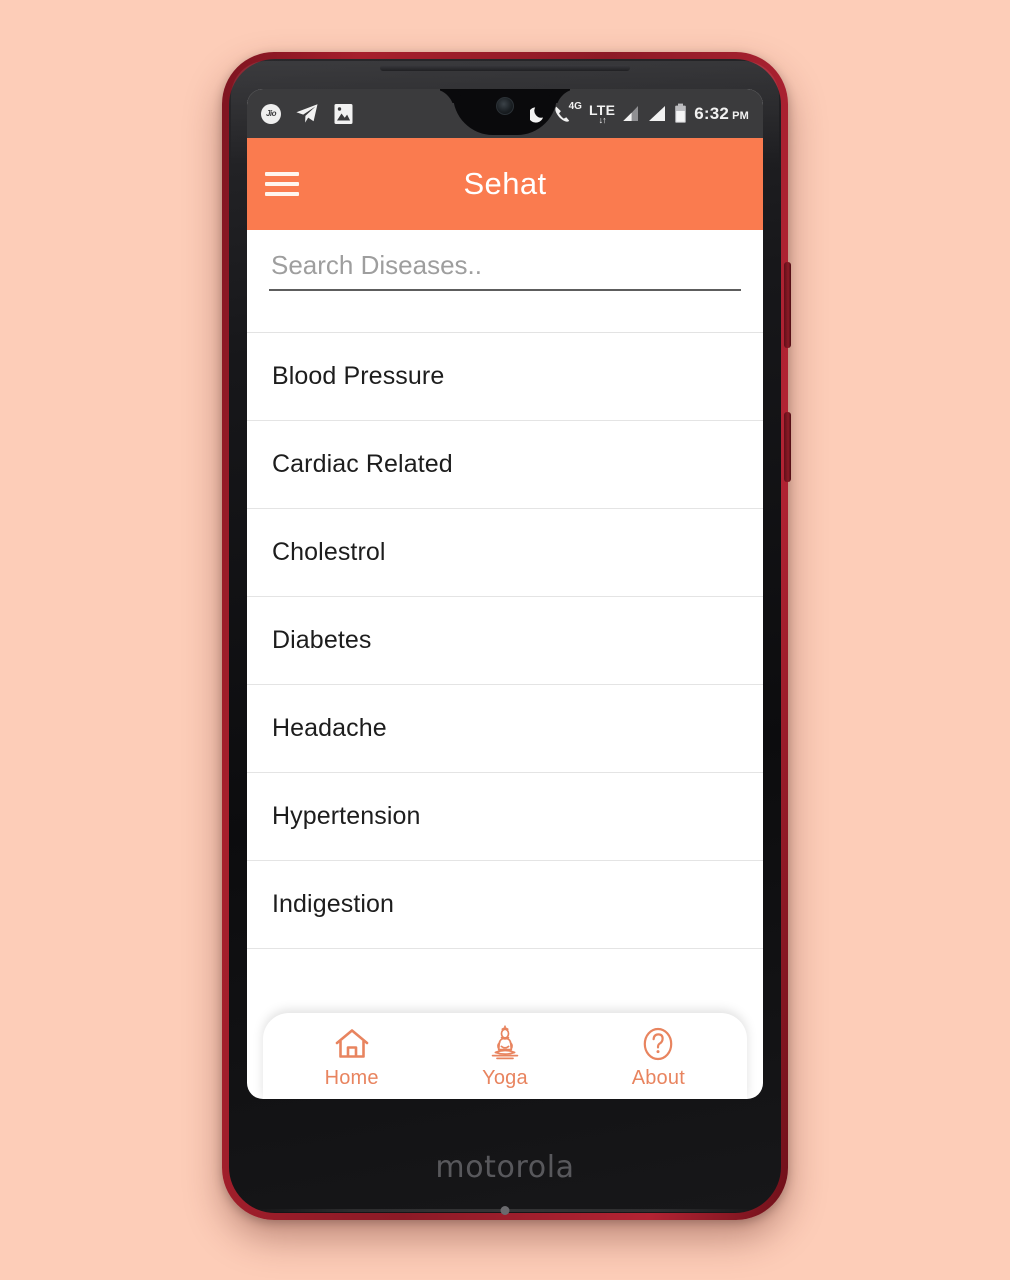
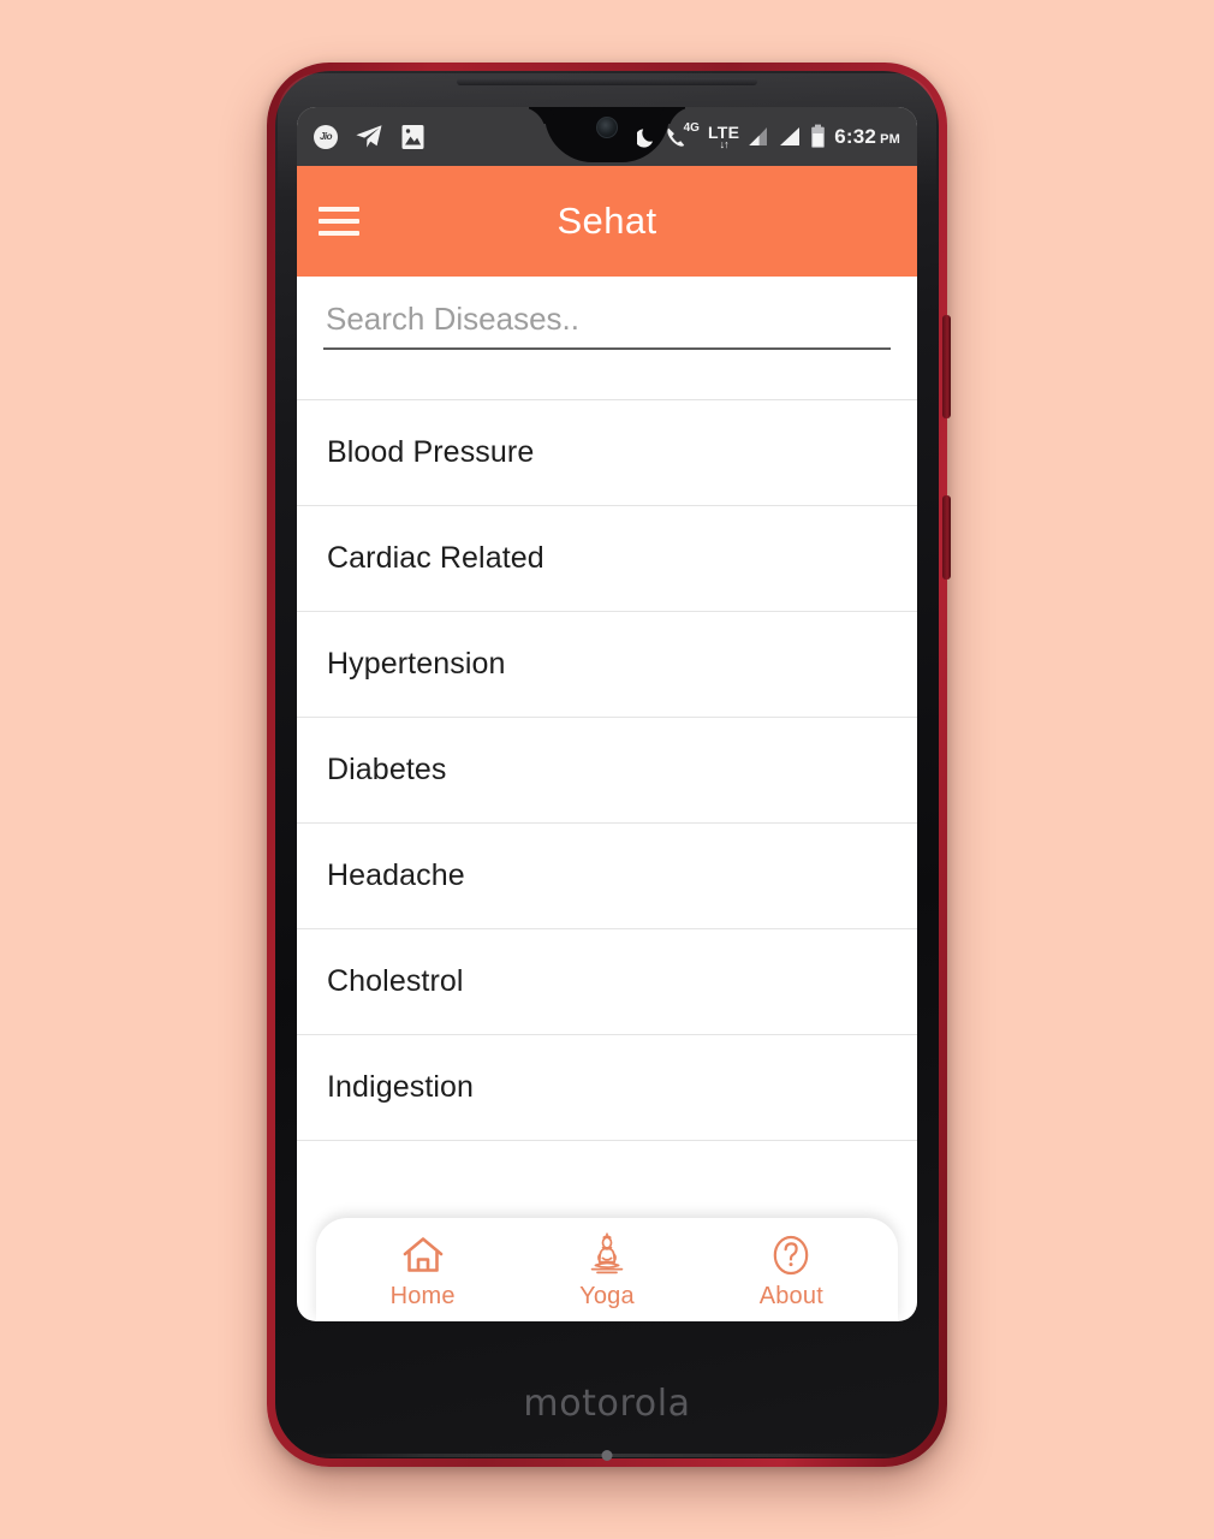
  Jio
  4G
  LTE
  ↓↑
  6:32
  PM
  Sehat
  Search Diseases..
  Blood Pressure
  Cardiac Related
- Cholestrol
+ Hypertension
  Diabetes
  Headache
- Hypertension
+ Cholestrol
  Indigestion
  Home
  Yoga
  About
  motorola
